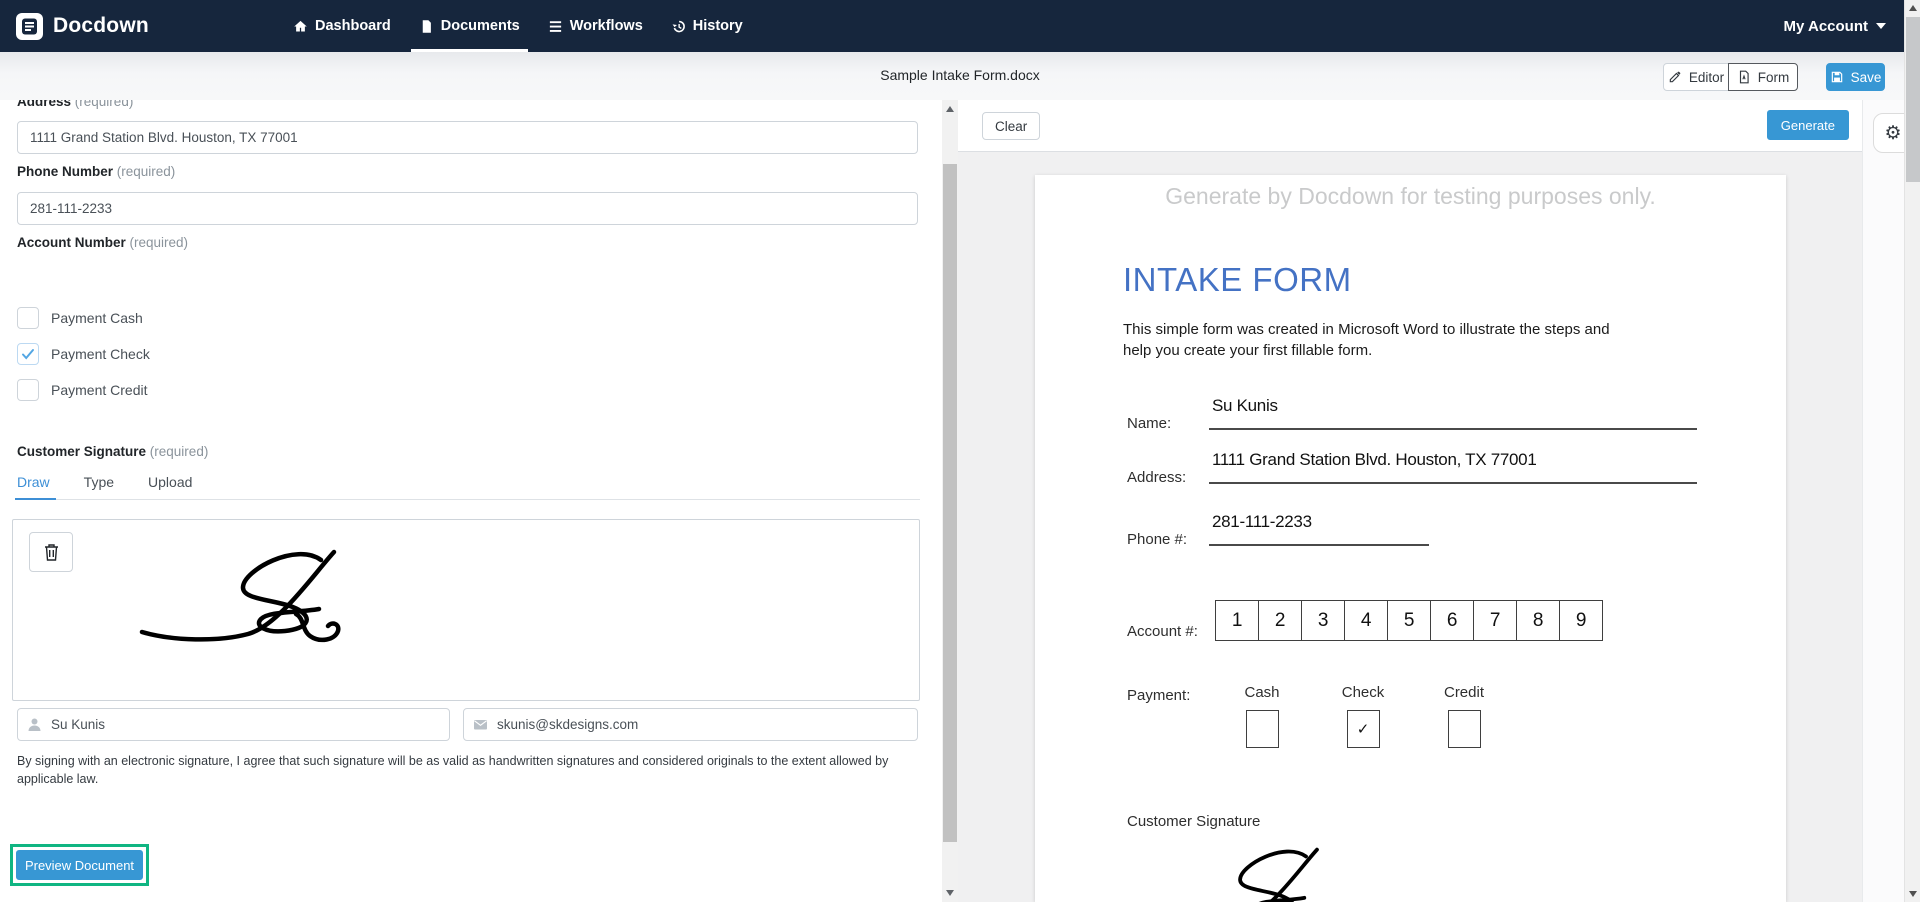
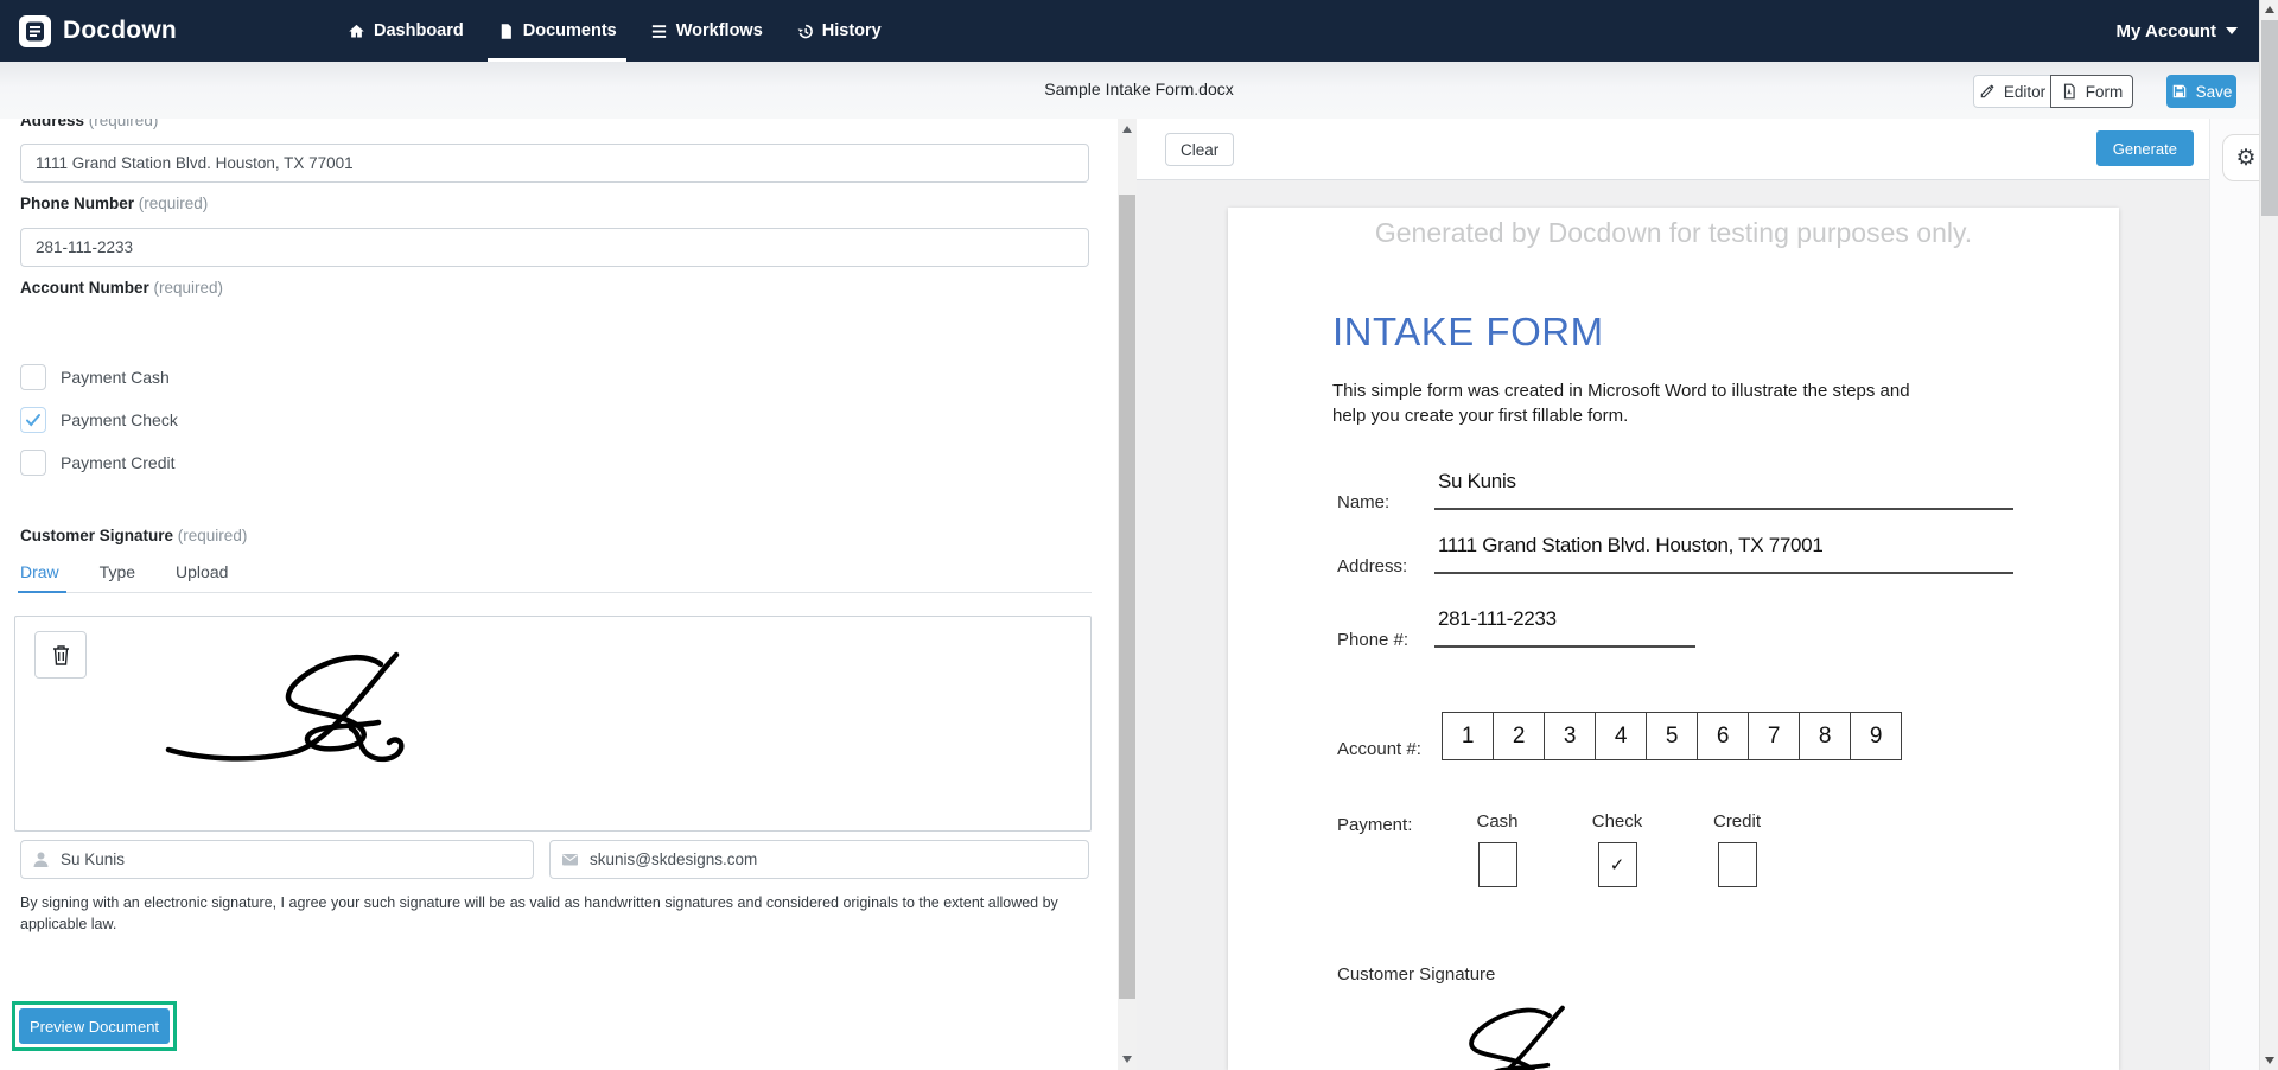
  Docdown
  Dashboard
  Documents
  Workflows
  History
  My Account
  Sample Intake Form.docx
  Editor
  Form
  Save
  Address (required)
  1111 Grand Station Blvd. Houston, TX 77001
  Phone Number (required)
  281-111-2233
  Account Number (required)
  Payment Cash
  Payment Check
  Payment Credit
  Customer Signature (required)
  Draw
  Type
  Upload
  Su Kunis
  skunis@skdesigns.com
- By signing with an electronic signature, I agree that such signature will be as valid as handwritten signatures and considered originals to the extent allowed by applicable law.
+ By signing with an electronic signature, I agree your such signature will be as valid as handwritten signatures and considered originals to the extent allowed by applicable law.
  Preview Document
  Clear
  Generate
- Generate by Docdown for testing purposes only.
+ Generated by Docdown for testing purposes only.
  INTAKE FORM
  This simple form was created in Microsoft Word to illustrate the steps and help you create your first fillable form.
  Name:
  Su Kunis
  Address:
  1111 Grand Station Blvd. Houston, TX 77001
  Phone #:
  281-111-2233
  Account #:
  1
  2
  3
  4
  5
  6
  7
  8
  9
  Payment:
  Cash
  Check
  ✓
  Credit
  Customer Signature
  ⚙
